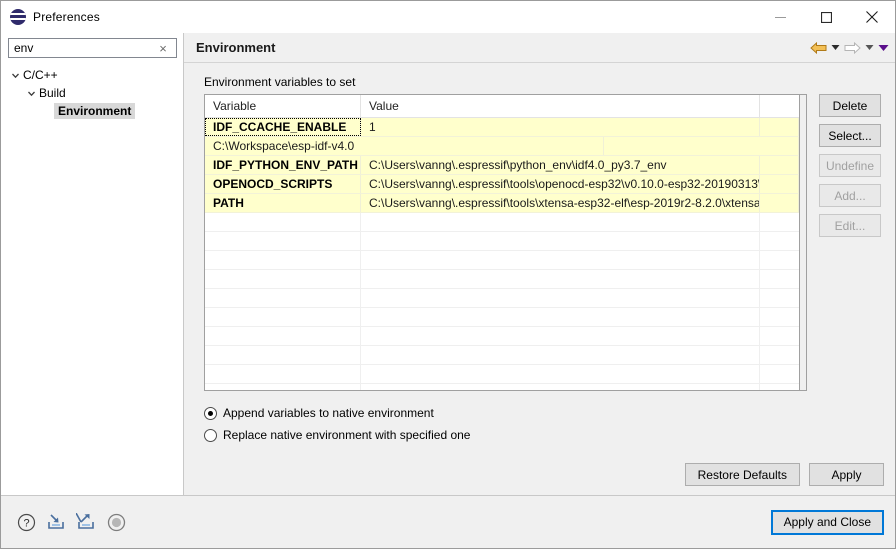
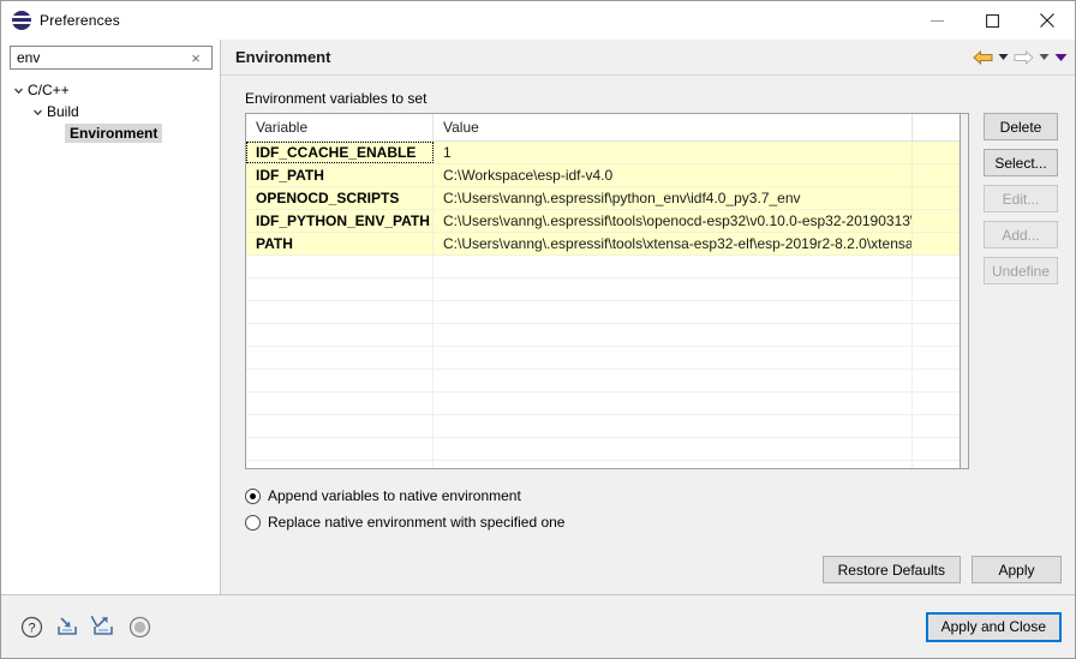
  Preferences
  env
  ×
  C/C++
  Build
  Environment
  Environment
  Environment variables to set
  Variable
  Value
  IDF_CCACHE_ENABLE
  1
+ IDF_PATH
  C:\Workspace\esp-idf-v4.0
- IDF_PYTHON_ENV_PATH
+ OPENOCD_SCRIPTS
  C:\Users\vanng\.espressif\python_env\idf4.0_py3.7_env
- OPENOCD_SCRIPTS
+ IDF_PYTHON_ENV_PATH
  C:\Users\vanng\.espressif\tools\openocd-esp32\v0.10.0-esp32-20190313\
  PATH
  C:\Users\vanng\.espressif\tools\xtensa-esp32-elf\esp-2019r2-8.2.0\xtensa
  Delete
  Select...
- Undefine
+ Edit...
  Add...
- Edit...
+ Undefine
  Append variables to native environment
  Replace native environment with specified one
  Restore Defaults
  Apply
  ?
  Apply and Close
